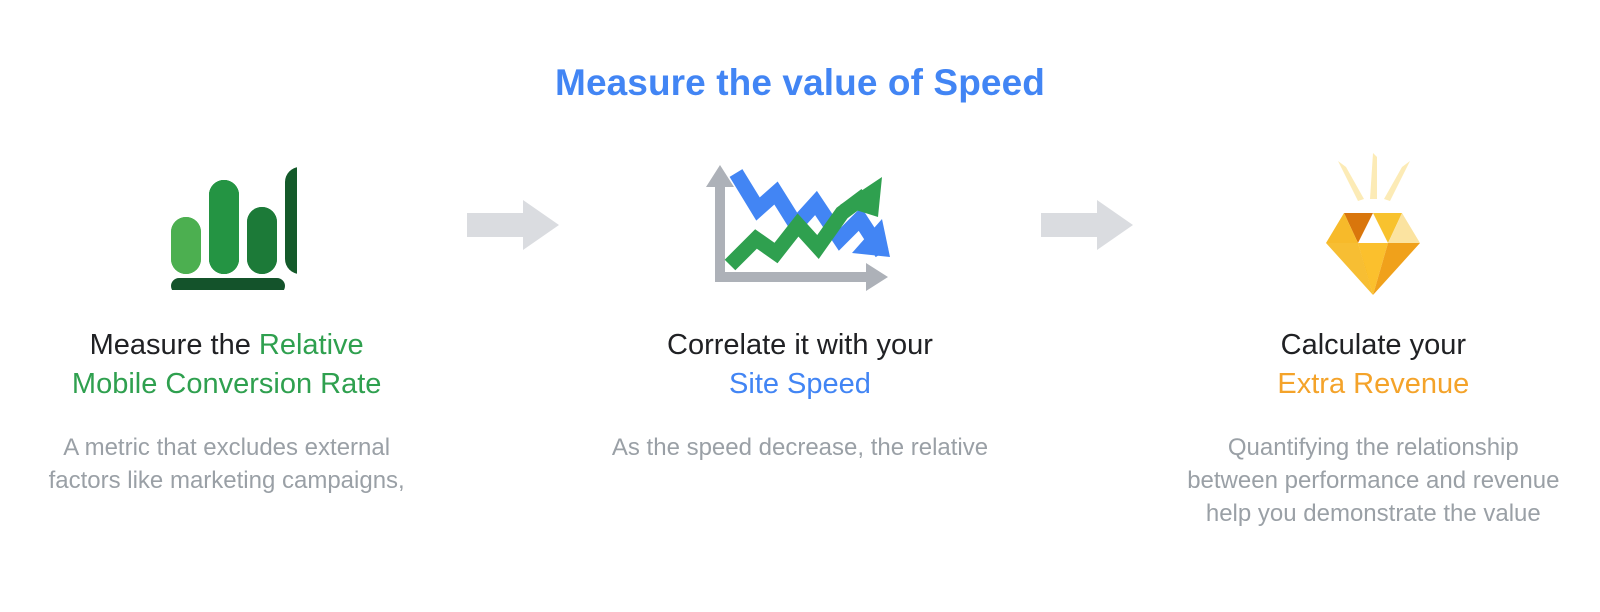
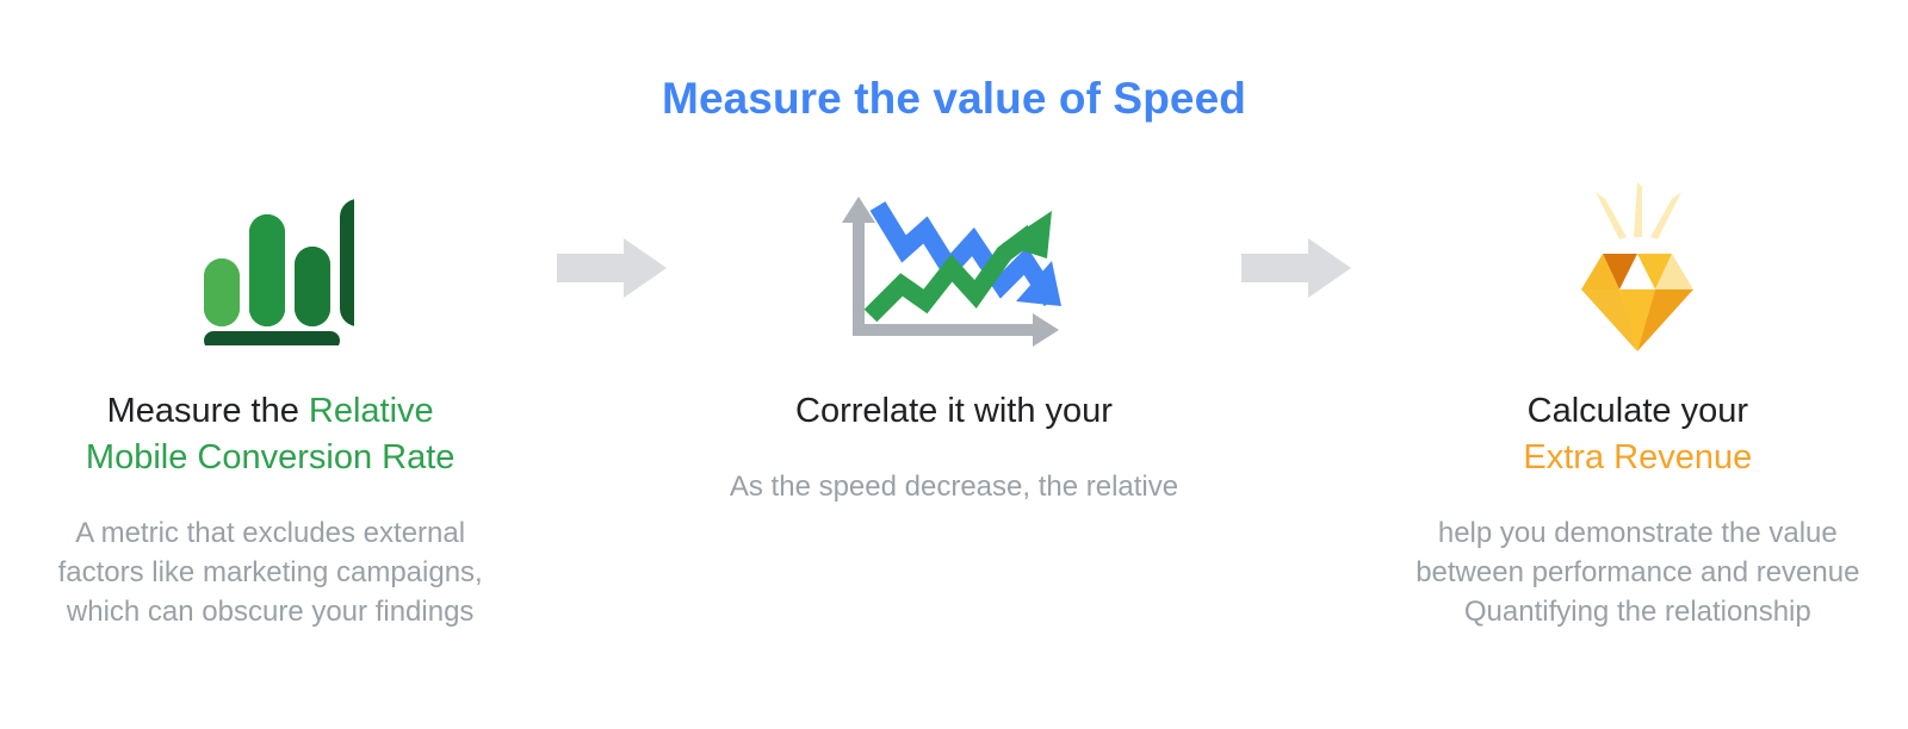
  Measure the value of Speed
  Measure the Relative
  Mobile Conversion Rate
  A metric that excludes external
  factors like marketing campaigns,
+ which can obscure your findings
  Correlate it with your
- Site Speed
  As the speed decrease, the relative
  Calculate your
  Extra Revenue
- Quantifying the relationship
+ help you demonstrate the value
  between performance and revenue
- help you demonstrate the value
+ Quantifying the relationship
